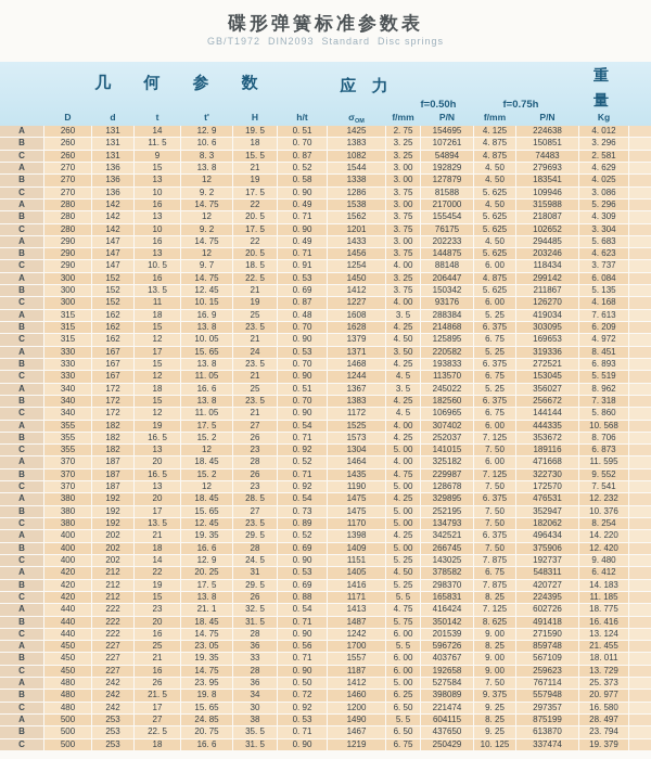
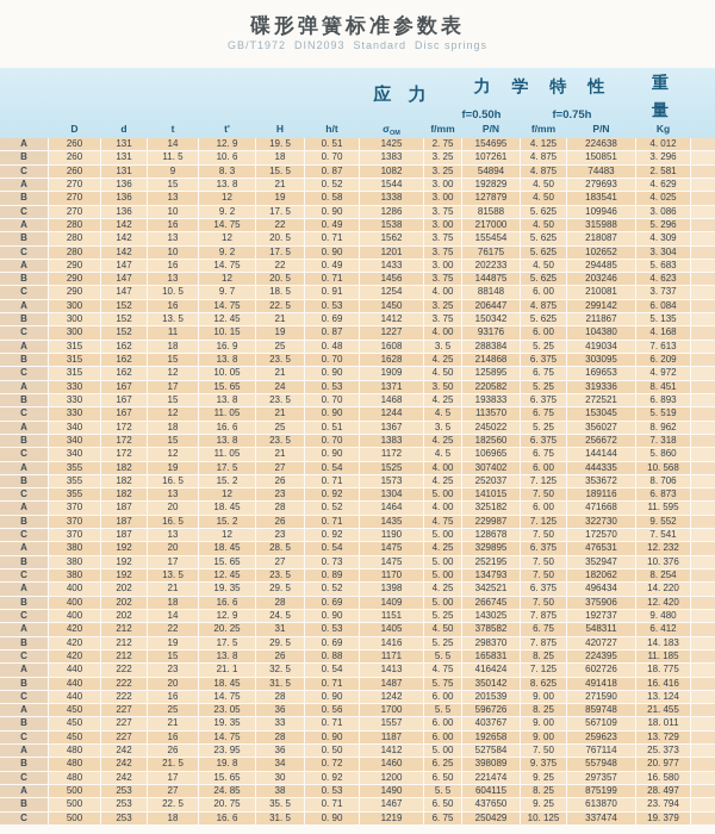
  碟形弹簧标准参数表
  GB/T1972 DIN2093 Standard Disc springs
- 几 何 参 数
  应 力
+ 力 学 特 性
  f=0.50h
  f=0.75h
  重
  量
  D
  d
  t
  t'
  H
  h/t
  f/mm
  P/N
  f/mm
  P/N
  Kg
  A
  260
  131
  14
  12. 9
  19. 5
  0. 51
  1425
  2. 75
  154695
  4. 125
  224638
  4. 012
  B
  260
  131
  11. 5
  10. 6
  18
  0. 70
  1383
  3. 25
  107261
  4. 875
  150851
  3. 296
  C
  260
  131
  9
  8. 3
  15. 5
  0. 87
  1082
  3. 25
  54894
  4. 875
  74483
  2. 581
  A
  270
  136
  15
  13. 8
  21
  0. 52
  1544
  3. 00
  192829
  4. 50
  279693
  4. 629
  B
  270
  136
  13
  12
  19
  0. 58
  1338
  3. 00
  127879
  4. 50
  183541
  4. 025
  C
  270
  136
  10
  9. 2
  17. 5
  0. 90
  1286
  3. 75
  81588
  5. 625
  109946
  3. 086
  A
  280
  142
  16
  14. 75
  22
  0. 49
  1538
  3. 00
  217000
  4. 50
  315988
  5. 296
  B
  280
  142
  13
  12
  20. 5
  0. 71
  1562
  3. 75
  155454
  5. 625
  218087
  4. 309
  C
  280
  142
  10
  9. 2
  17. 5
  0. 90
  1201
  3. 75
  76175
  5. 625
  102652
  3. 304
  A
  290
  147
  16
  14. 75
  22
  0. 49
  1433
  3. 00
  202233
  4. 50
  294485
  5. 683
  B
  290
  147
  13
  12
  20. 5
  0. 71
  1456
  3. 75
  144875
  5. 625
  203246
  4. 623
  C
  290
  147
  10. 5
  9. 7
  18. 5
  0. 91
  1254
  4. 00
  88148
  6. 00
- 118434
+ 210081
  3. 737
  A
  300
  152
  16
  14. 75
  22. 5
  0. 53
  1450
  3. 25
  206447
  4. 875
  299142
  6. 084
  B
  300
  152
  13. 5
  12. 45
  21
  0. 69
  1412
  3. 75
  150342
  5. 625
  211867
  5. 135
  C
  300
  152
  11
  10. 15
  19
  0. 87
  1227
  4. 00
  93176
  6. 00
- 126270
+ 104380
  4. 168
  A
  315
  162
  18
  16. 9
  25
  0. 48
  1608
  3. 5
  288384
  5. 25
  419034
  7. 613
  B
  315
  162
  15
  13. 8
  23. 5
  0. 70
  1628
  4. 25
  214868
  6. 375
  303095
  6. 209
  C
  315
  162
  12
  10. 05
  21
  0. 90
- 1379
+ 1909
  4. 50
  125895
  6. 75
  169653
  4. 972
  A
  330
  167
  17
  15. 65
  24
  0. 53
  1371
  3. 50
  220582
  5. 25
  319336
  8. 451
  B
  330
  167
  15
  13. 8
  23. 5
  0. 70
  1468
  4. 25
  193833
  6. 375
  272521
  6. 893
  C
  330
  167
  12
  11. 05
  21
  0. 90
  1244
  4. 5
  113570
  6. 75
  153045
  5. 519
  A
  340
  172
  18
  16. 6
  25
  0. 51
  1367
  3. 5
  245022
  5. 25
  356027
  8. 962
  B
  340
  172
  15
  13. 8
  23. 5
  0. 70
  1383
  4. 25
  182560
  6. 375
  256672
  7. 318
  C
  340
  172
  12
  11. 05
  21
  0. 90
  1172
  4. 5
  106965
  6. 75
  144144
  5. 860
  A
  355
  182
  19
  17. 5
  27
  0. 54
  1525
  4. 00
  307402
  6. 00
  444335
  10. 568
  B
  355
  182
  16. 5
  15. 2
  26
  0. 71
  1573
  4. 25
  252037
  7. 125
  353672
  8. 706
  C
  355
  182
  13
  12
  23
  0. 92
  1304
  5. 00
  141015
  7. 50
  189116
  6. 873
  A
  370
  187
  20
  18. 45
  28
  0. 52
  1464
  4. 00
  325182
  6. 00
  471668
  11. 595
  B
  370
  187
  16. 5
  15. 2
  26
  0. 71
  1435
  4. 75
  229987
  7. 125
  322730
  9. 552
  C
  370
  187
  13
  12
  23
  0. 92
  1190
  5. 00
  128678
  7. 50
  172570
  7. 541
  A
  380
  192
  20
  18. 45
  28. 5
  0. 54
  1475
  4. 25
  329895
  6. 375
  476531
  12. 232
  B
  380
  192
  17
  15. 65
  27
  0. 73
  1475
  5. 00
  252195
  7. 50
  352947
  10. 376
  C
  380
  192
  13. 5
  12. 45
  23. 5
  0. 89
  1170
  5. 00
  134793
  7. 50
  182062
  8. 254
  A
  400
  202
  21
  19. 35
  29. 5
  0. 52
  1398
  4. 25
  342521
  6. 375
  496434
  14. 220
  B
  400
  202
  18
  16. 6
  28
  0. 69
  1409
  5. 00
  266745
  7. 50
  375906
  12. 420
  C
  400
  202
  14
  12. 9
  24. 5
  0. 90
  1151
  5. 25
  143025
  7. 875
  192737
  9. 480
  A
  420
  212
  22
  20. 25
  31
  0. 53
  1405
  4. 50
  378582
  6. 75
  548311
  6. 412
  B
  420
  212
  19
  17. 5
  29. 5
  0. 69
  1416
  5. 25
  298370
  7. 875
  420727
  14. 183
  C
  420
  212
  15
  13. 8
  26
  0. 88
  1171
  5. 5
  165831
  8. 25
  224395
  11. 185
  A
  440
  222
  23
  21. 1
  32. 5
  0. 54
  1413
  4. 75
  416424
  7. 125
  602726
  18. 775
  B
  440
  222
  20
  18. 45
  31. 5
  0. 71
  1487
  5. 75
  350142
  8. 625
  491418
  16. 416
  C
  440
  222
  16
  14. 75
  28
  0. 90
  1242
  6. 00
  201539
  9. 00
  271590
  13. 124
  A
  450
  227
  25
  23. 05
  36
  0. 56
  1700
  5. 5
  596726
  8. 25
  859748
  21. 455
  B
  450
  227
  21
  19. 35
  33
  0. 71
  1557
  6. 00
  403767
  9. 00
  567109
  18. 011
  C
  450
  227
  16
  14. 75
  28
  0. 90
  1187
  6. 00
  192658
  9. 00
  259623
  13. 729
  A
  480
  242
  26
  23. 95
  36
  0. 50
  1412
  5. 00
  527584
  7. 50
  767114
  25. 373
  B
  480
  242
  21. 5
  19. 8
  34
  0. 72
  1460
  6. 25
  398089
  9. 375
  557948
  20. 977
  C
  480
  242
  17
  15. 65
  30
  0. 92
  1200
  6. 50
  221474
  9. 25
  297357
  16. 580
  A
  500
  253
  27
  24. 85
  38
  0. 53
  1490
  5. 5
  604115
  8. 25
  875199
  28. 497
  B
  500
  253
  22. 5
  20. 75
  35. 5
  0. 71
  1467
  6. 50
  437650
  9. 25
  613870
  23. 794
  C
  500
  253
  18
  16. 6
  31. 5
  0. 90
  1219
  6. 75
  250429
  10. 125
  337474
  19. 379
